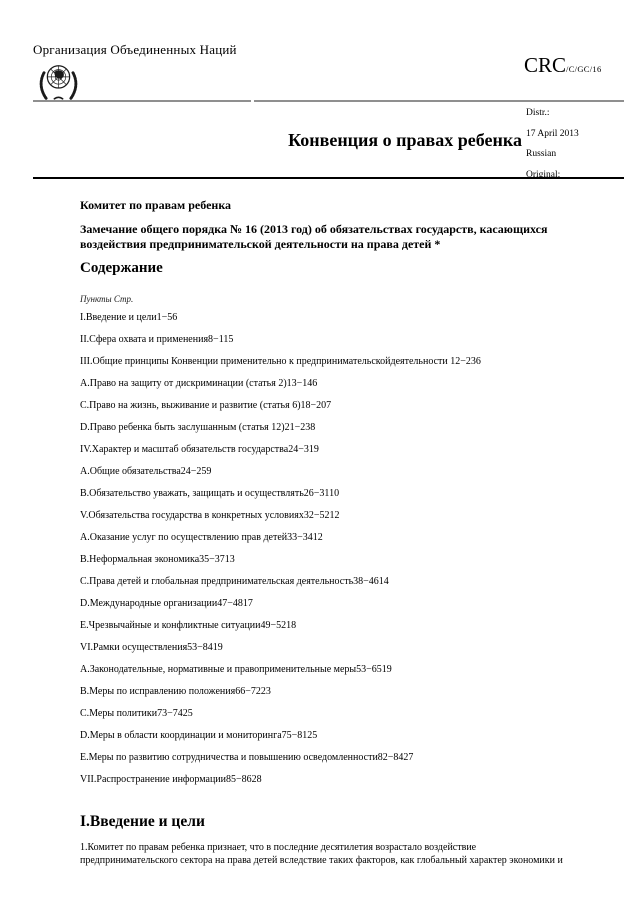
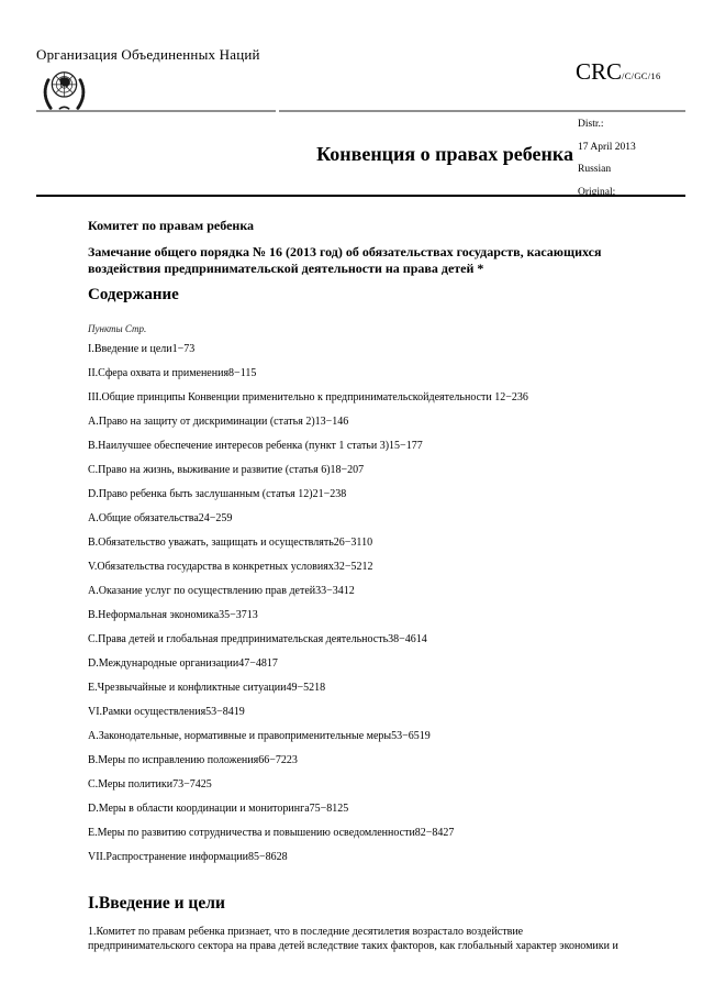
  Организация Объединенных Наций
  CRC/C/GC/16
  Конвенция о правах ребенка
  Distr.:
  17 April 2013
  Russian
  Original:
  Комитет по правам ребенка
  Замечание общего порядка № 16 (2013 год) об обязательствах государств, касающихся воздействия предпринимательской деятельности на права детей *
  Содержание
  Пункты Стр.
- I.Введение и цели1−56
+ I.Введение и цели1−73
  II.Сфера охвата и применения8−115
  III.Общие принципы Конвенции применительно к предпринимательскойдеятельности 12−236
  A.Право на защиту от дискриминации (статья 2)13−146
+ B.Наилучшее обеспечение интересов ребенка (пункт 1 статьи 3)15−177
  C.Право на жизнь, выживание и развитие (статья 6)18−207
  D.Право ребенка быть заслушанным (статья 12)21−238
- IV.Характер и масштаб обязательств государства24−319
  A.Общие обязательства24−259
  B.Обязательство уважать, защищать и осуществлять26−3110
  V.Обязательства государства в конкретных условиях32−5212
  A.Оказание услуг по осуществлению прав детей33−3412
  B.Неформальная экономика35−3713
  C.Права детей и глобальная предпринимательская деятельность38−4614
  D.Международные организации47−4817
  E.Чрезвычайные и конфликтные ситуации49−5218
  VI.Рамки осуществления53−8419
  A.Законодательные, нормативные и правоприменительные меры53−6519
  B.Меры по исправлению положения66−7223
  C.Меры политики73−7425
  D.Меры в области координации и мониторинга75−8125
  E.Меры по развитию сотрудничества и повышению осведомленности82−8427
  VII.Распространение информации85−8628
  I.Введение и цели
  1.Комитет по правам ребенка признает, что в последние десятилетия возрастало воздействие предпринимательского сектора на права детей вследствие таких факторов, как глобальный характер экономики и
